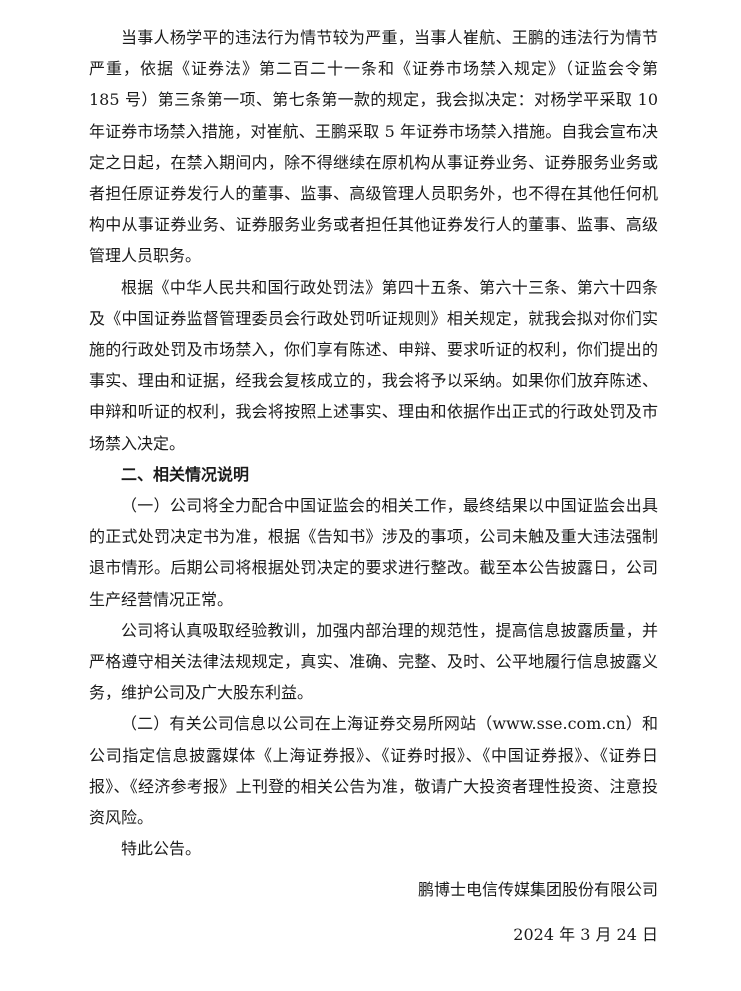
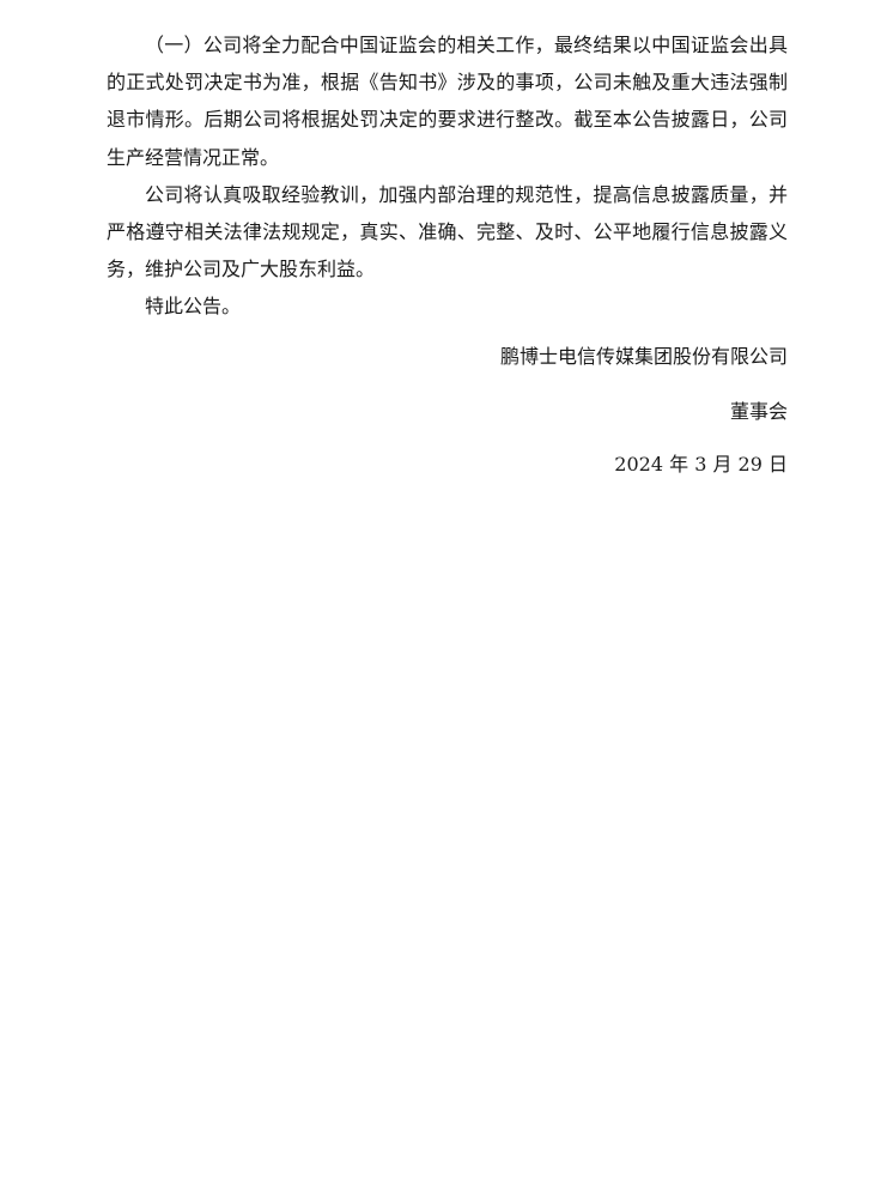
- 当事人杨学平的违法行为情节较为严重，当事人崔航、王鹏的违法行为情节严重，依据《证券法》第二百二十一条和《证券市场禁入规定》（证监会令第 185 号）第三条第一项、第七条第一款的规定，我会拟决定：对杨学平采取 10 年证券市场禁入措施，对崔航、王鹏采取 5 年证券市场禁入措施。自我会宣布决定之日起，在禁入期间内，除不得继续在原机构从事证券业务、证券服务业务或者担任原证券发行人的董事、监事、高级管理人员职务外，也不得在其他任何机构中从事证券业务、证券服务业务或者担任其他证券发行人的董事、监事、高级管理人员职务。
- 根据《中华人民共和国行政处罚法》第四十五条、第六十三条、第六十四条及《中国证券监督管理委员会行政处罚听证规则》相关规定，就我会拟对你们实施的行政处罚及市场禁入，你们享有陈述、申辩、要求听证的权利，你们提出的事实、理由和证据，经我会复核成立的，我会将予以采纳。如果你们放弃陈述、申辩和听证的权利，我会将按照上述事实、理由和依据作出正式的行政处罚及市场禁入决定。
- 二、相关情况说明
  （一）公司将全力配合中国证监会的相关工作，最终结果以中国证监会出具的正式处罚决定书为准，根据《告知书》涉及的事项，公司未触及重大违法强制退市情形。后期公司将根据处罚决定的要求进行整改。截至本公告披露日，公司生产经营情况正常。
  公司将认真吸取经验教训，加强内部治理的规范性，提高信息披露质量，并严格遵守相关法律法规规定，真实、准确、完整、及时、公平地履行信息披露义务，维护公司及广大股东利益。
- （二）有关公司信息以公司在上海证券交易所网站（www.sse.com.cn）和公司指定信息披露媒体《上海证券报》、《证券时报》、《中国证券报》、《证券日报》、《经济参考报》上刊登的相关公告为准，敬请广大投资者理性投资、注意投资风险。
  特此公告。
  鹏博士电信传媒集团股份有限公司
+ 董事会
- 2024 年 3 月 24 日
+ 2024 年 3 月 29 日
